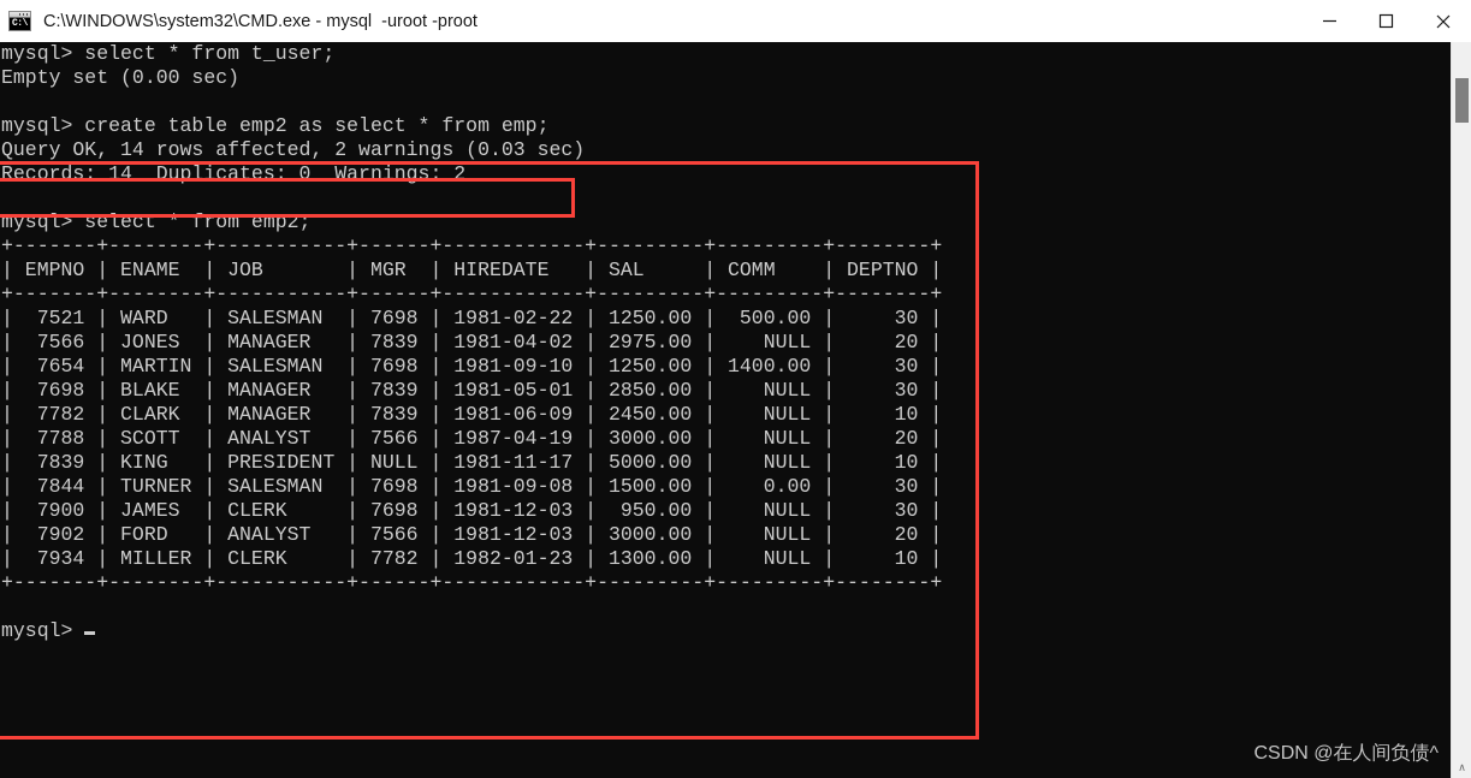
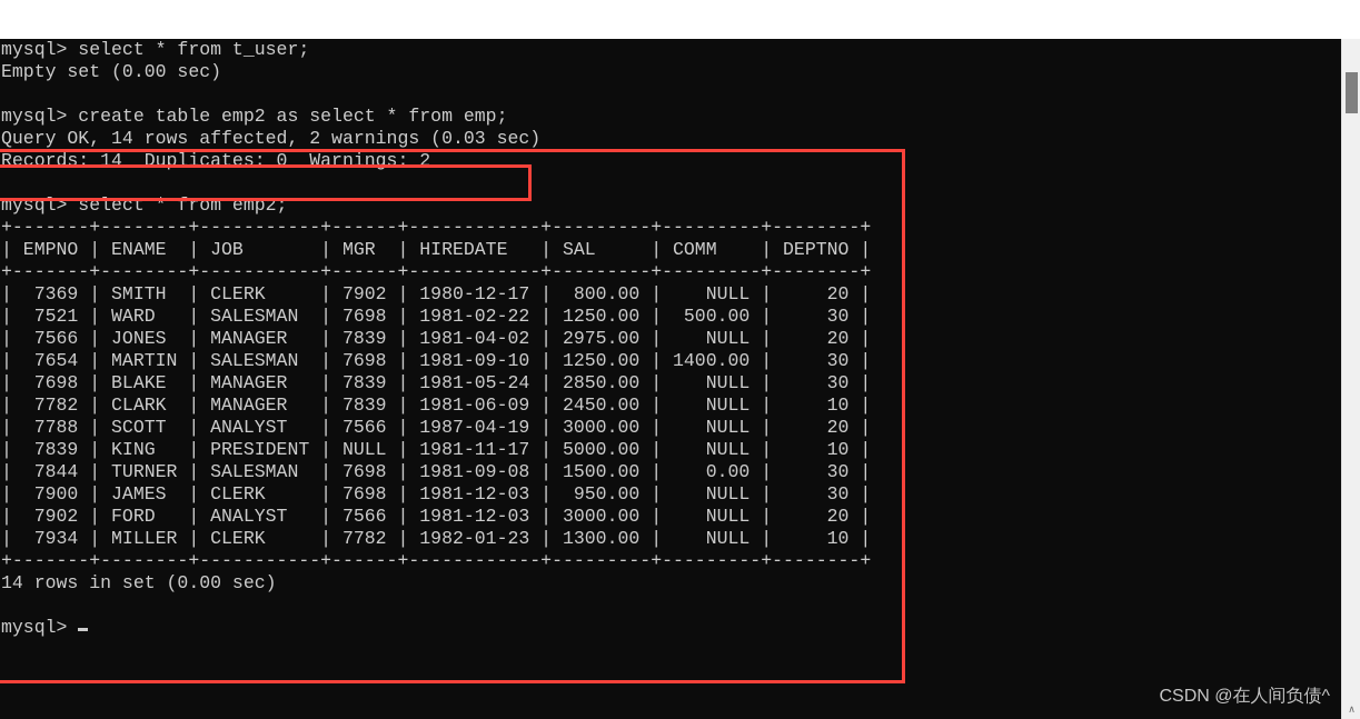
- C:\
- C:\WINDOWS\system32\CMD.exe - mysql -uroot -proot
  mysql> select * from t_user;
  Empty set (0.00 sec)
  mysql> create table emp2 as select * from emp;
  Query OK, 14 rows affected, 2 warnings (0.03 sec)
  Records: 14 Duplicates: 0 Warnings: 2
  mysql> select * from emp2;
  +-------+--------+-----------+------+------------+---------+---------+--------+
  | EMPNO | ENAME | JOB | MGR | HIREDATE | SAL | COMM | DEPTNO |
  +-------+--------+-----------+------+------------+---------+---------+--------+
+ | 7369 | SMITH | CLERK | 7902 | 1980-12-17 | 800.00 | NULL | 20 |
  | 7521 | WARD | SALESMAN | 7698 | 1981-02-22 | 1250.00 | 500.00 | 30 |
  | 7566 | JONES | MANAGER | 7839 | 1981-04-02 | 2975.00 | NULL | 20 |
  | 7654 | MARTIN | SALESMAN | 7698 | 1981-09-10 | 1250.00 | 1400.00 | 30 |
- | 7698 | BLAKE | MANAGER | 7839 | 1981-05-01 | 2850.00 | NULL | 30 |
+ | 7698 | BLAKE | MANAGER | 7839 | 1981-05-24 | 2850.00 | NULL | 30 |
  | 7782 | CLARK | MANAGER | 7839 | 1981-06-09 | 2450.00 | NULL | 10 |
  | 7788 | SCOTT | ANALYST | 7566 | 1987-04-19 | 3000.00 | NULL | 20 |
  | 7839 | KING | PRESIDENT | NULL | 1981-11-17 | 5000.00 | NULL | 10 |
  | 7844 | TURNER | SALESMAN | 7698 | 1981-09-08 | 1500.00 | 0.00 | 30 |
  | 7900 | JAMES | CLERK | 7698 | 1981-12-03 | 950.00 | NULL | 30 |
  | 7902 | FORD | ANALYST | 7566 | 1981-12-03 | 3000.00 | NULL | 20 |
  | 7934 | MILLER | CLERK | 7782 | 1982-01-23 | 1300.00 | NULL | 10 |
  +-------+--------+-----------+------+------------+---------+---------+--------+
+ 14 rows in set (0.00 sec)
  mysql>
  CSDN @在人间负债^
  ∧
